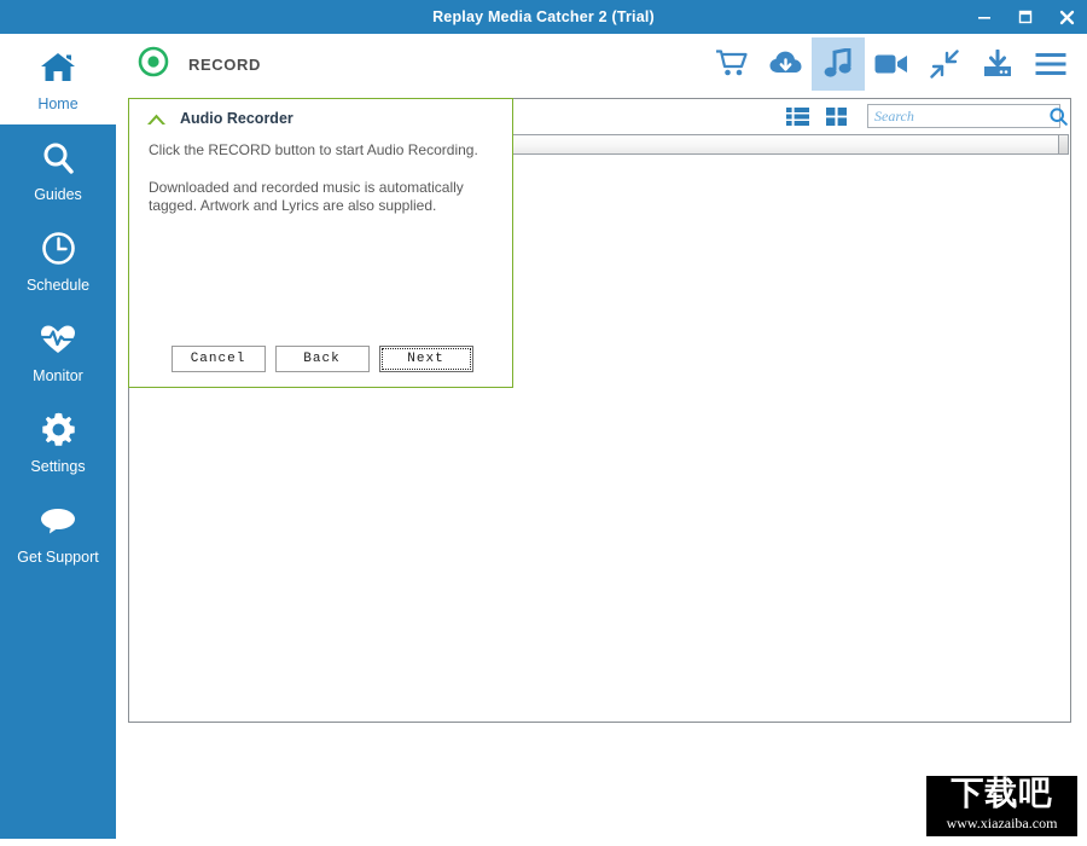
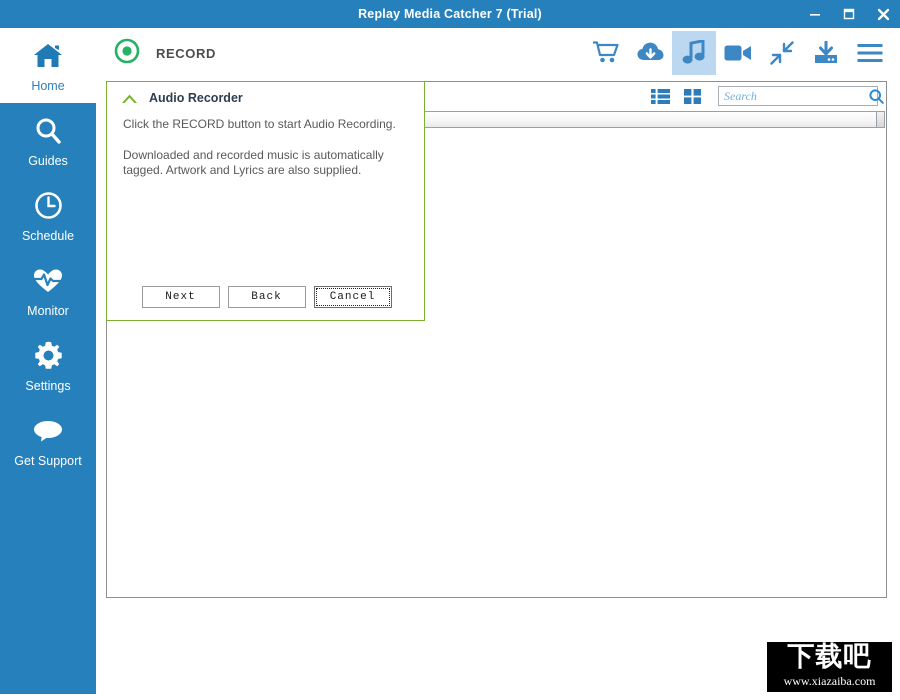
- Replay Media Catcher 2 (Trial)
+ Replay Media Catcher 7 (Trial)
  Home
  Guides
  Schedule
  Monitor
  Settings
  Get Support
  RECORD
  Search
  Audio Recorder
  Click the RECORD button to start Audio Recording.
  Downloaded and recorded music is automatically tagged. Artwork and Lyrics are also supplied.
- Cancel
+ Next
  Back
- Next
+ Cancel
  下载吧
  www.xiazaiba.com
